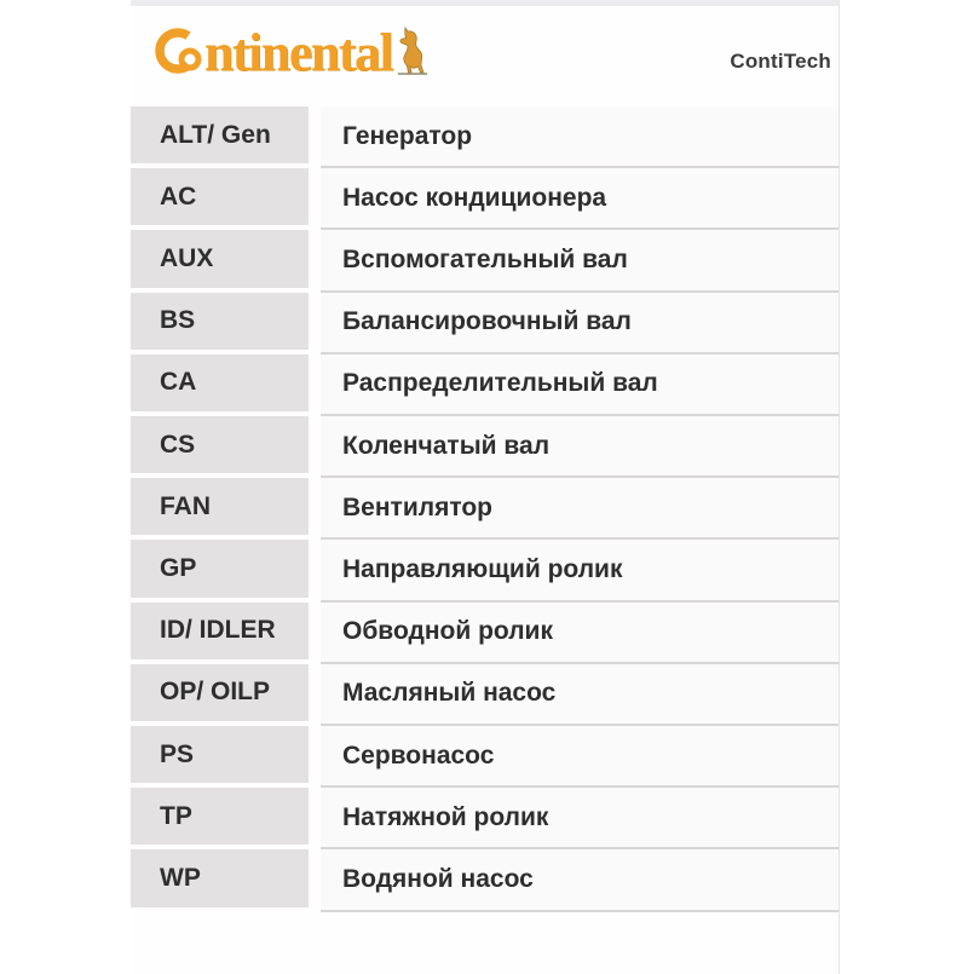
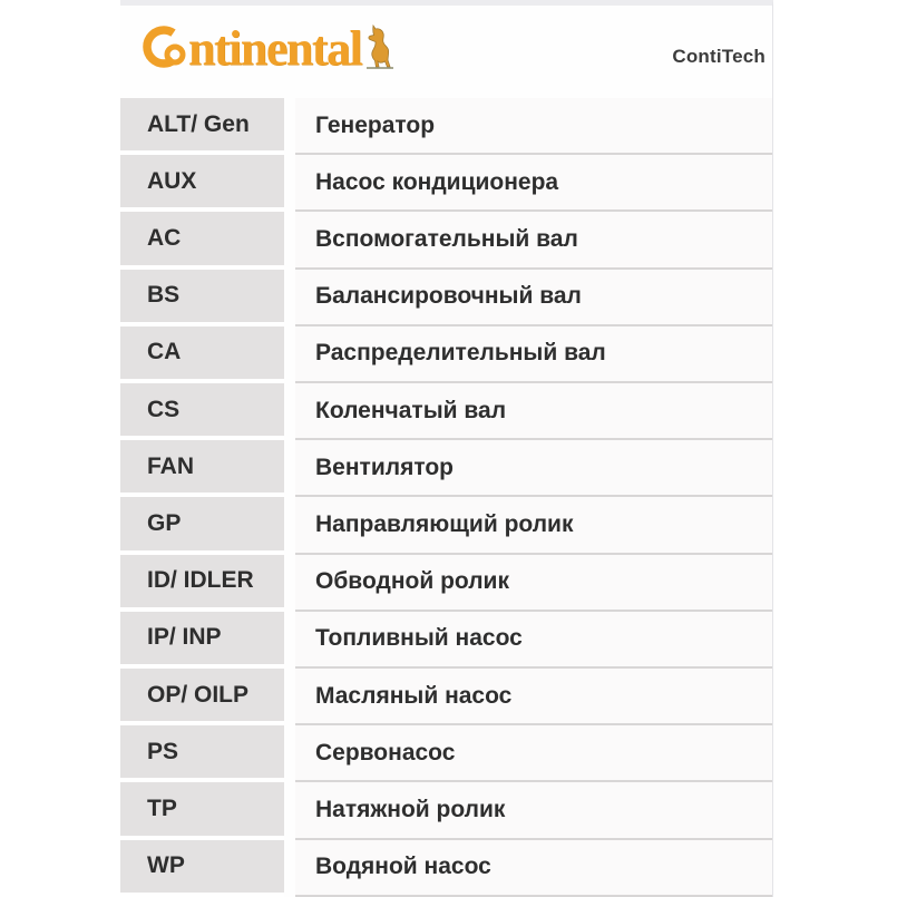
  ntinental
  ContiTech
  ALT/ Gen
  Генератор
- AC
+ AUX
  Насос кондиционера
- AUX
+ AC
  Вспомогательный вал
  BS
  Балансировочный вал
  CA
  Распределительный вал
  CS
  Коленчатый вал
  FAN
  Вентилятор
  GP
  Направляющий ролик
  ID/ IDLER
  Обводной ролик
+ IP/ INP
+ Топливный насос
  OP/ OILP
  Масляный насос
  PS
  Сервонасос
  TP
  Натяжной ролик
  WP
  Водяной насос
